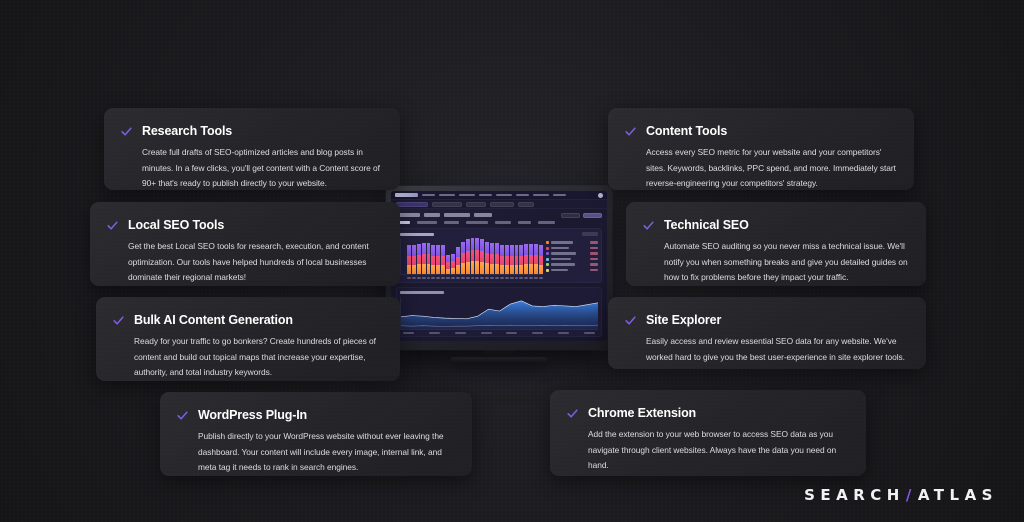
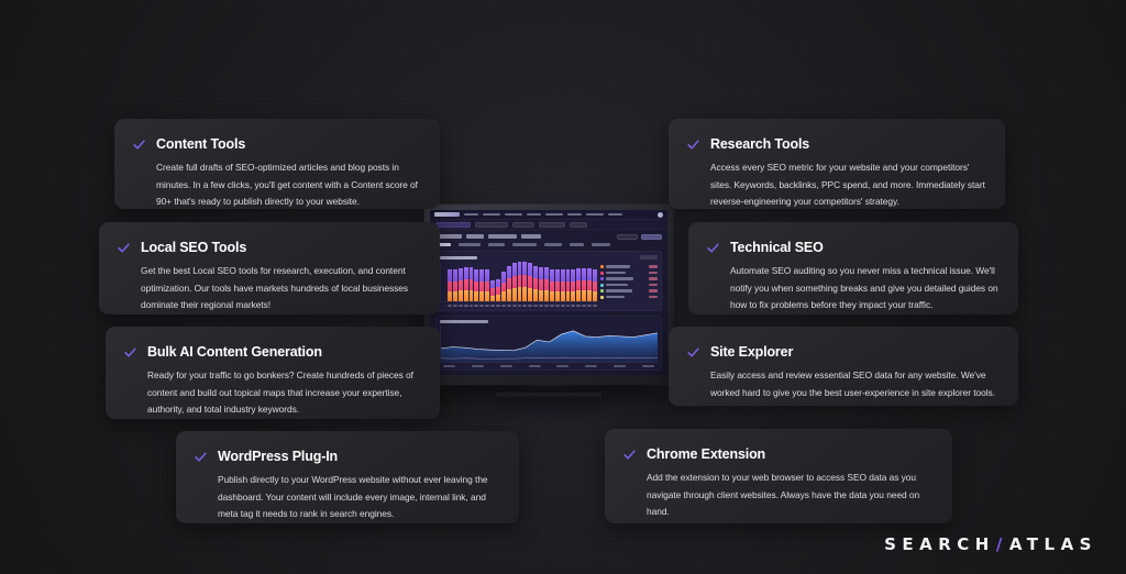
- Research Tools
+ Content Tools
  Create full drafts of SEO-optimized articles and blog posts in minutes. In a few clicks, you'll get content with a Content score of 90+ that's ready to publish directly to your website.
- Content Tools
+ Research Tools
  Access every SEO metric for your website and your competitors' sites. Keywords, backlinks, PPC spend, and more. Immediately start reverse-engineering your competitors' strategy.
  Local SEO Tools
- Get the best Local SEO tools for research, execution, and content optimization. Our tools have helped hundreds of local businesses dominate their regional markets!
+ Get the best Local SEO tools for research, execution, and content optimization. Our tools have markets hundreds of local businesses dominate their regional markets!
  Technical SEO
  Automate SEO auditing so you never miss a technical issue. We'll notify you when something breaks and give you detailed guides on how to fix problems before they impact your traffic.
  Bulk AI Content Generation
  Ready for your traffic to go bonkers? Create hundreds of pieces of content and build out topical maps that increase your expertise, authority, and total industry keywords.
  Site Explorer
  Easily access and review essential SEO data for any website. We've worked hard to give you the best user-experience in site explorer tools.
  WordPress Plug-In
  Publish directly to your WordPress website without ever leaving the dashboard. Your content will include every image, internal link, and meta tag it needs to rank in search engines.
  Chrome Extension
  Add the extension to your web browser to access SEO data as you navigate through client websites. Always have the data you need on hand.
  SEARCH
  /
  ATLAS
